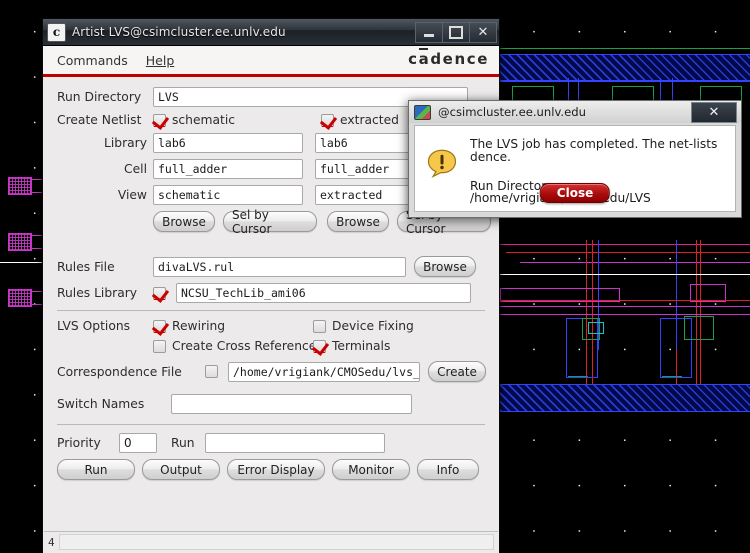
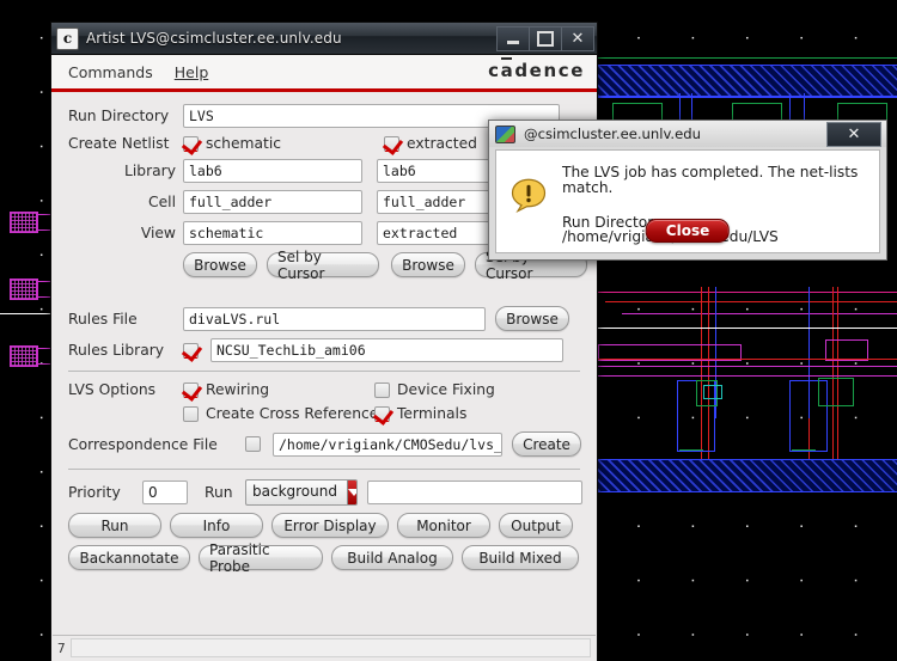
  c
  Artist LVS@csimcluster.ee.unlv.edu
  ✕
  Commands
  Help
  cadence
  Run Directory
  LVS
  Create Netlist
  schematic
  extracted
  Library
  lab6
  lab6
  Cell
  full_adder
  full_adder
  View
  schematic
  extracted
  Browse
  Sel by Cursor
  Browse
  Rules File
  divaLVS.rul
  Browse
  Rules Library
  NCSU_TechLib_ami06
  LVS Options
  Rewiring
  Device Fixing
  Create Cross Referenc
  Terminals
  Correspondence File
  /home/vrigiank/CMOSedu/lvs_
  Create
- Switch Names
  Priority
  0
  Run
+ background
  Run
- Output
+ Info
  Error Display
  Monitor
- Info
+ Output
+ Backannotate
+ Parasitic Probe
+ Build Analog
+ Build Mixed
- 4
+ 7
  @csimcluster.ee.unlv.edu
  ✕
- The LVS job has completed. The net-lists dence.
+ The LVS job has completed. The net-lists match.
  Close
